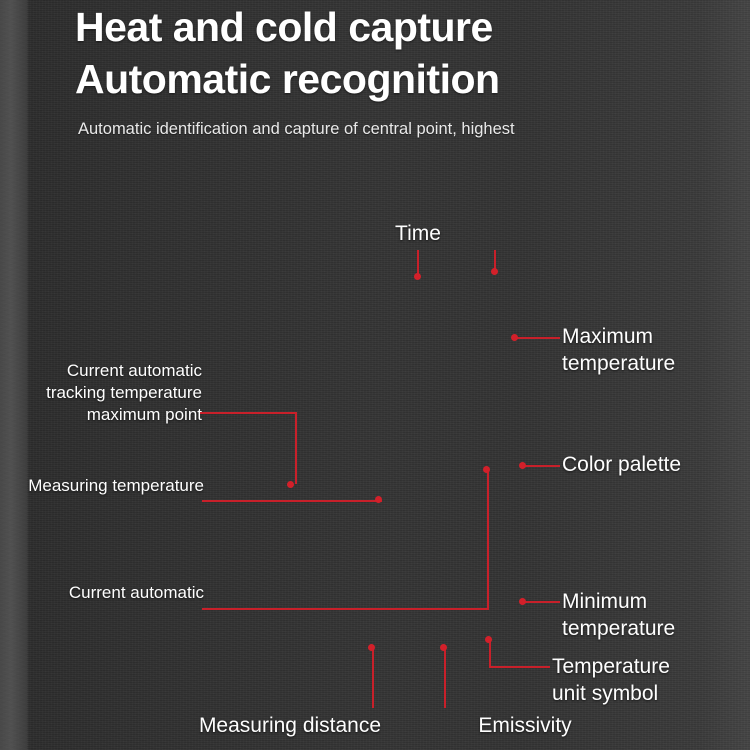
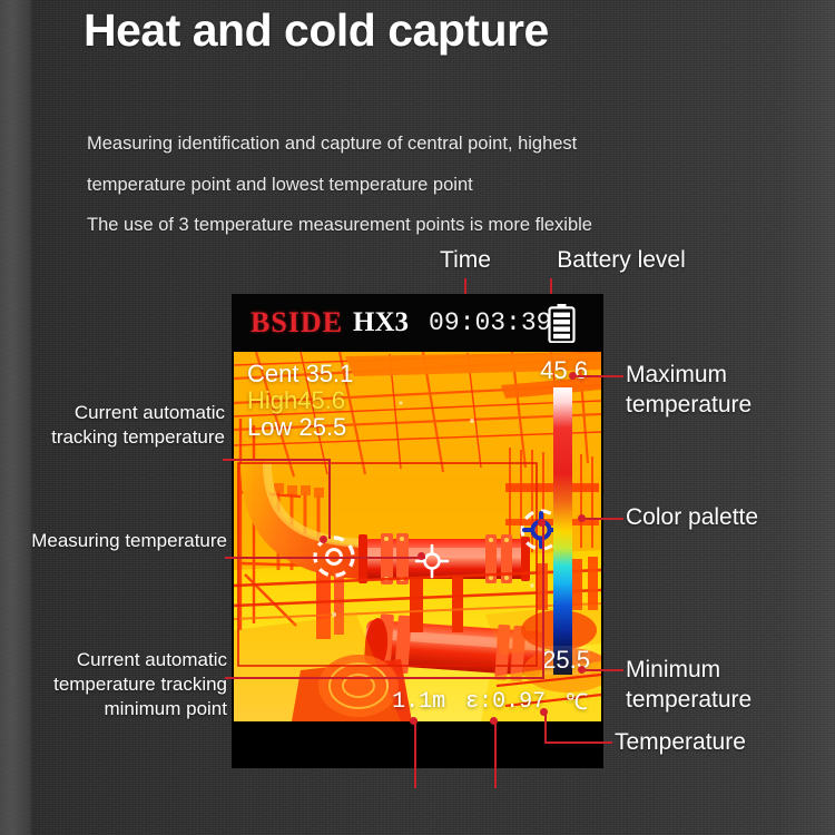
  Heat and cold capture
- Automatic recognition
- Automatic identification and capture of central point, highest
+ Measuring identification and capture of central point, highest
+ temperature point and lowest temperature point
+ The use of 3 temperature measurement points is more flexible
  Time
+ Battery level
+ BSIDE
+ HX3
+ 09:03:39
+ Cent 35.1
+ High45.6
+ Low 25.5
+ 45.6
+ 25.5
+ 1.1m
+ ε:0.97
+ ℃
  Current automatic
  tracking temperature
- maximum point
  Measuring temperature
  Current automatic
+ temperature tracking
+ minimum point
  Maximum
  temperature
  Color palette
  Minimum
  temperature
  Temperature
- unit symbol
- Measuring distance
- Emissivity
